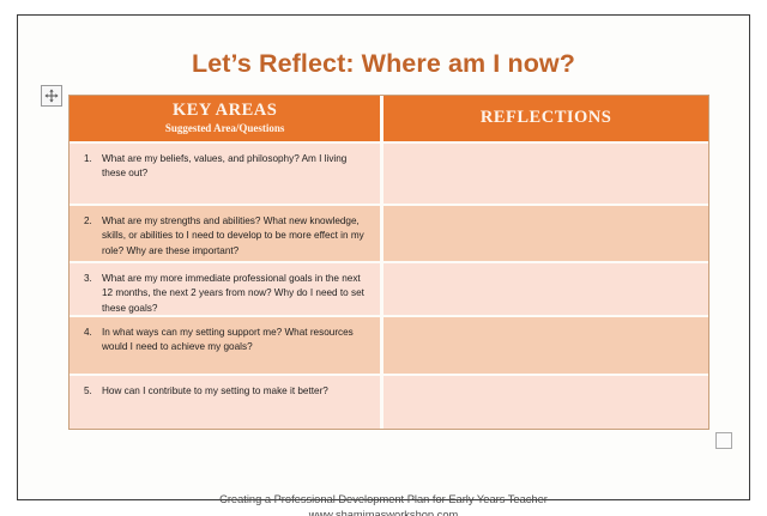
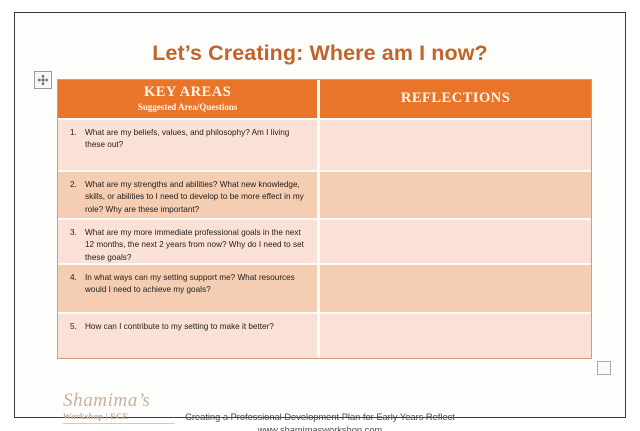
- Let’s Reflect: Where am I now?
+ Let’s Creating: Where am I now?
  KEY AREAS
  Suggested Area/Questions
  REFLECTIONS
  1.
  What are my beliefs, values, and philosophy? Am I living these out?
  2.
  What are my strengths and abilities? What new knowledge, skills, or abilities to I need to develop to be more effect in my role? Why are these important?
  3.
  What are my more immediate professional goals in the next 12 months, the next 2 years from now? Why do I need to set these goals?
  4.
  In what ways can my setting support me? What resources would I need to achieve my goals?
  5.
  How can I contribute to my setting to make it better?
+ Shamima’s
+ Workshop | ECE
- Creating a Professional Development Plan for Early Years Teacher
+ Creating a Professional Development Plan for Early Years Reflect
  www.shamimasworkshop.com
